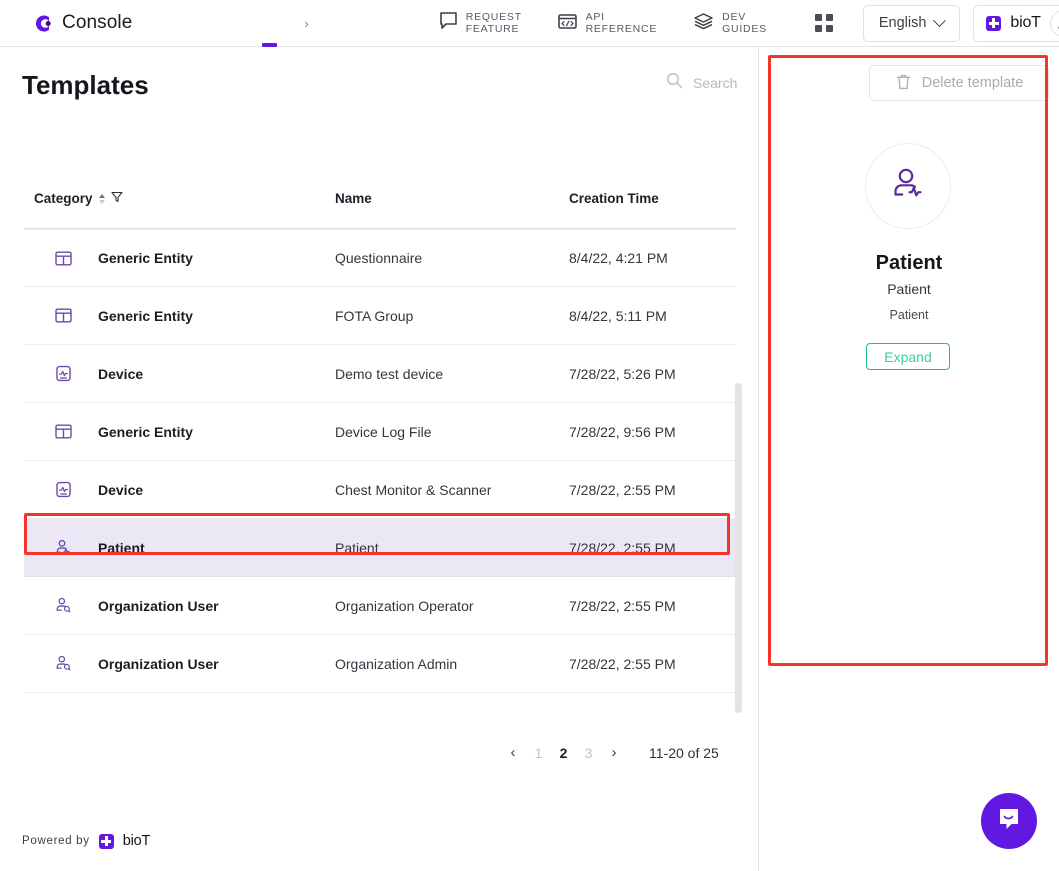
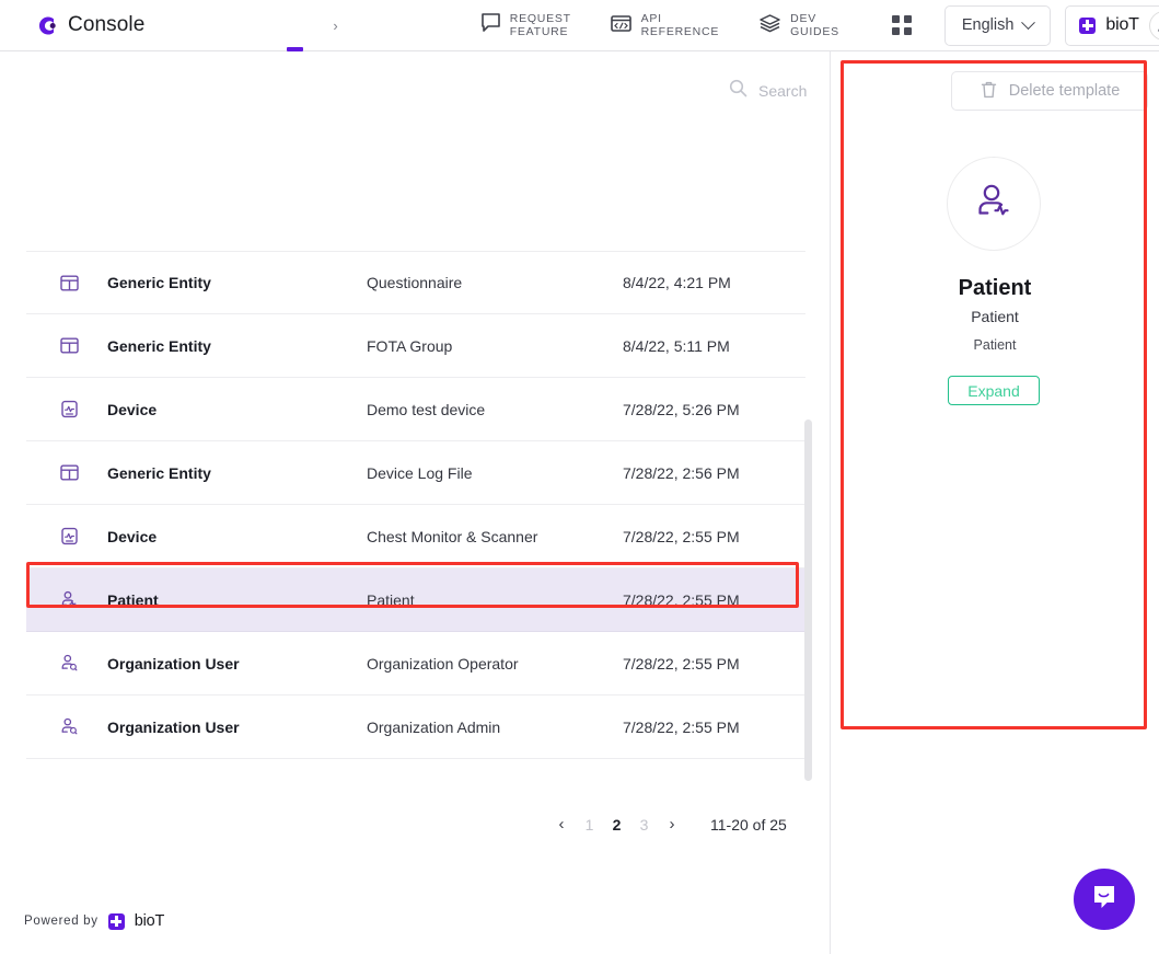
  Console
  ›
  REQUEST FEATURE
  API REFERENCE
  DEV GUIDES
  English
  bioT
- Templates
  Search
- Category
- Name
- Creation Time
  Generic Entity
  Questionnaire
  8/4/22, 4:21 PM
  Generic Entity
  FOTA Group
  8/4/22, 5:11 PM
  Device
  Demo test device
  7/28/22, 5:26 PM
  Generic Entity
  Device Log File
- 7/28/22, 9:56 PM
+ 7/28/22, 2:56 PM
  Device
  Chest Monitor & Scanner
  7/28/22, 2:55 PM
  Patient
  Patient
  7/28/22, 2:55 PM
  Organization User
  Organization Operator
  7/28/22, 2:55 PM
  Organization User
  Organization Admin
  7/28/22, 2:55 PM
  ‹
  1
  2
  3
  ›
  11-20 of 25
  Powered by
  bioT
  Delete template
  Patient
  Patient
  Patient
  Expand
